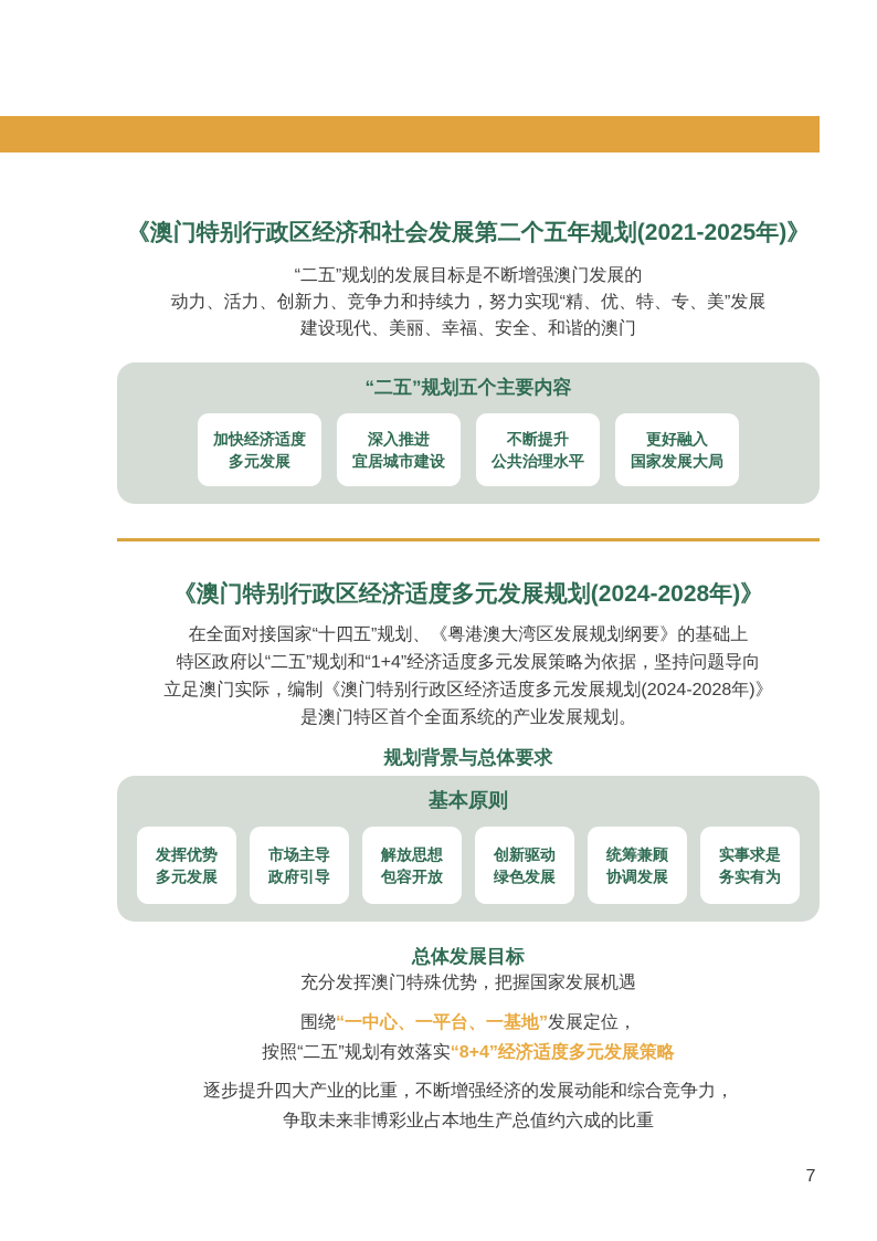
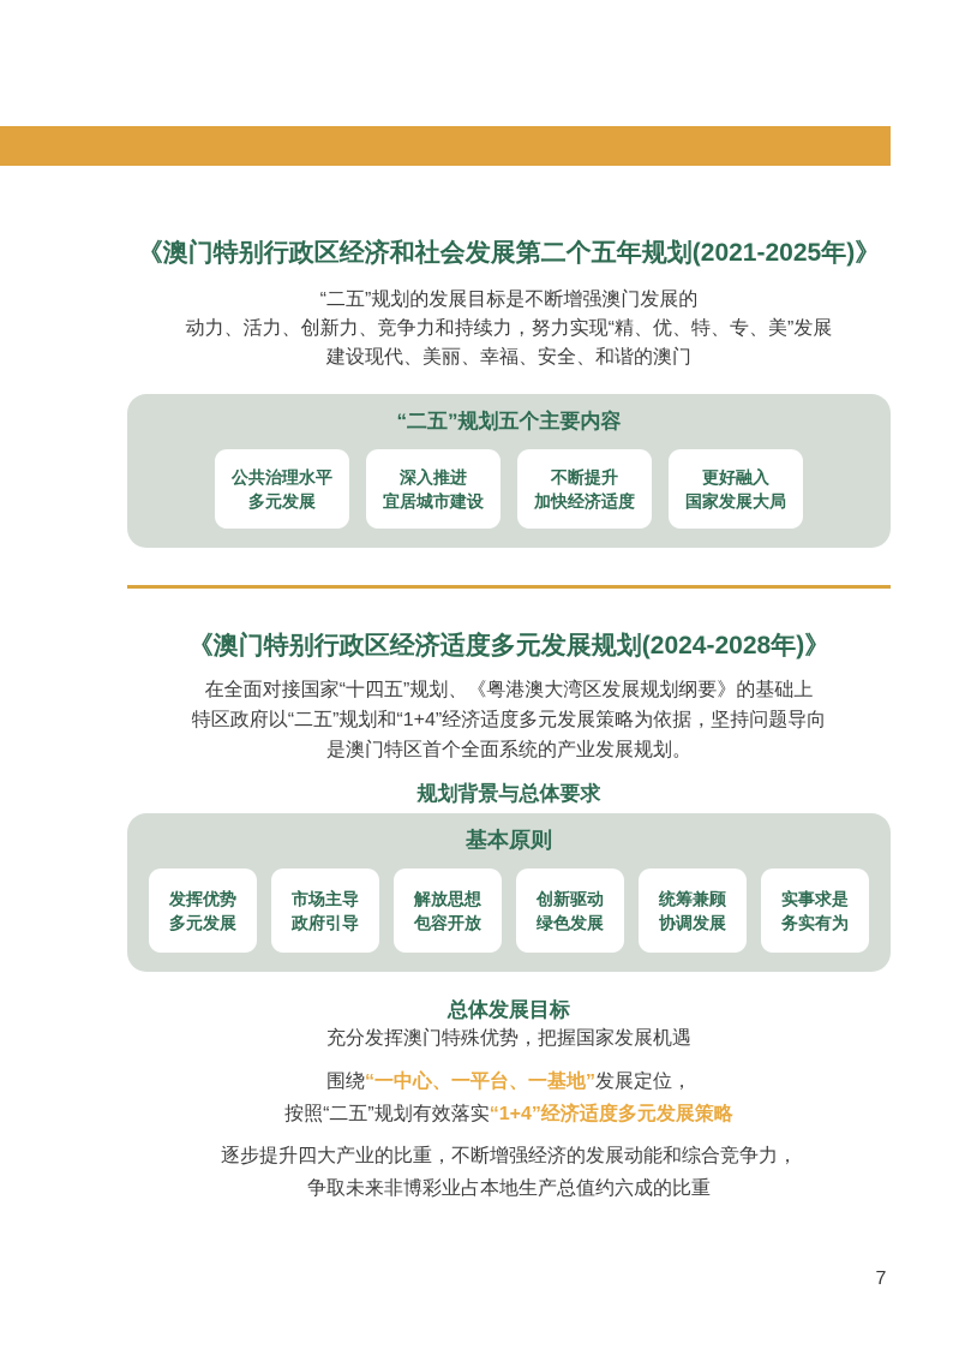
  《澳门特别行政区经济和社会发展第二个五年规划(2021-2025年)》
  “二五”规划的发展目标是不断增强澳门发展的
  动力、活力、创新力、竞争力和持续力，努力实现“精、优、特、专、美”发展
  建设现代、美丽、幸福、安全、和谐的澳门
  “二五”规划五个主要内容
- 加快经济适度
+ 公共治理水平
  多元发展
  深入推进
  宜居城市建设
  不断提升
- 公共治理水平
+ 加快经济适度
  更好融入
  国家发展大局
  《澳门特别行政区经济适度多元发展规划(2024-2028年)》
  在全面对接国家“十四五”规划、《粤港澳大湾区发展规划纲要》的基础上
  特区政府以“二五”规划和“1+4”经济适度多元发展策略为依据，坚持问题导向
- 立足澳门实际，编制《澳门特别行政区经济适度多元发展规划(2024-2028年)》
  是澳门特区首个全面系统的产业发展规划。
  规划背景与总体要求
  基本原则
  发挥优势
  多元发展
  市场主导
  政府引导
  解放思想
  包容开放
  创新驱动
  绿色发展
  统筹兼顾
  协调发展
  实事求是
  务实有为
  总体发展目标
  充分发挥澳门特殊优势，把握国家发展机遇
  围绕“一中心、一平台、一基地”发展定位，
- 按照“二五”规划有效落实“8+4”经济适度多元发展策略
+ 按照“二五”规划有效落实“1+4”经济适度多元发展策略
  逐步提升四大产业的比重，不断增强经济的发展动能和综合竞争力，
  争取未来非博彩业占本地生产总值约六成的比重
  7
